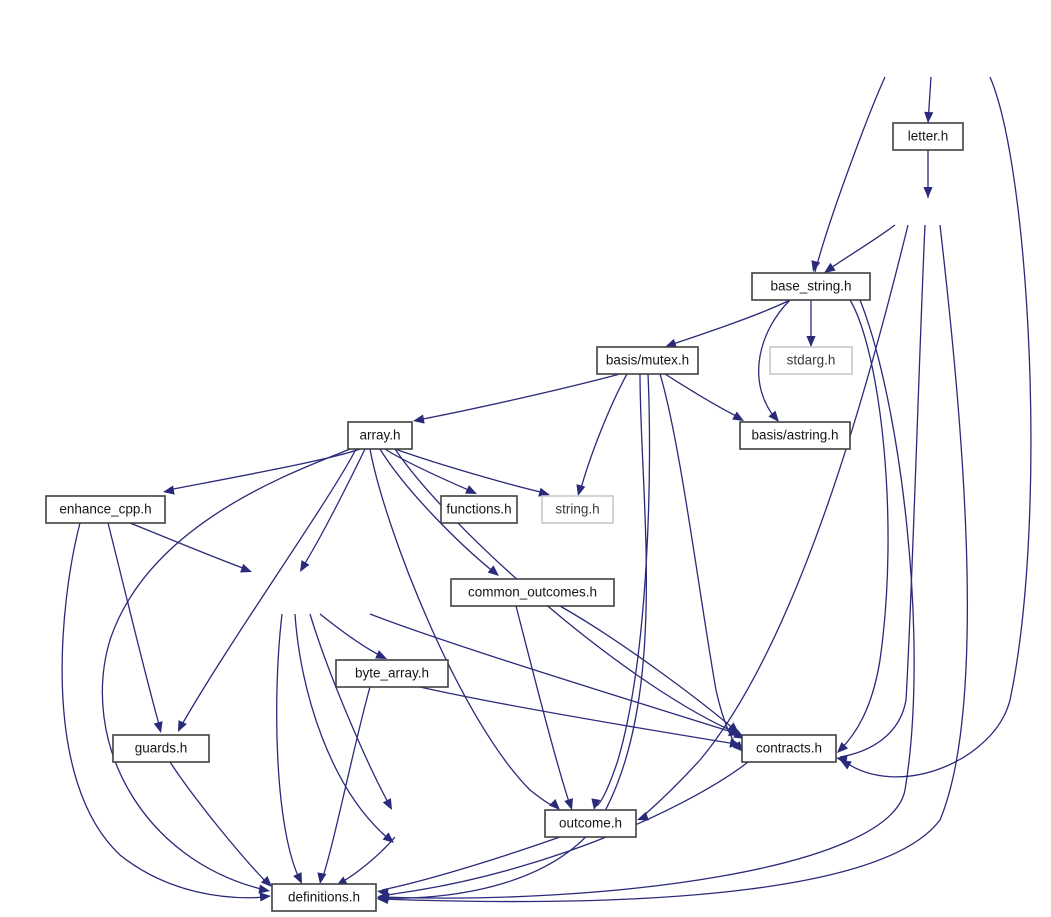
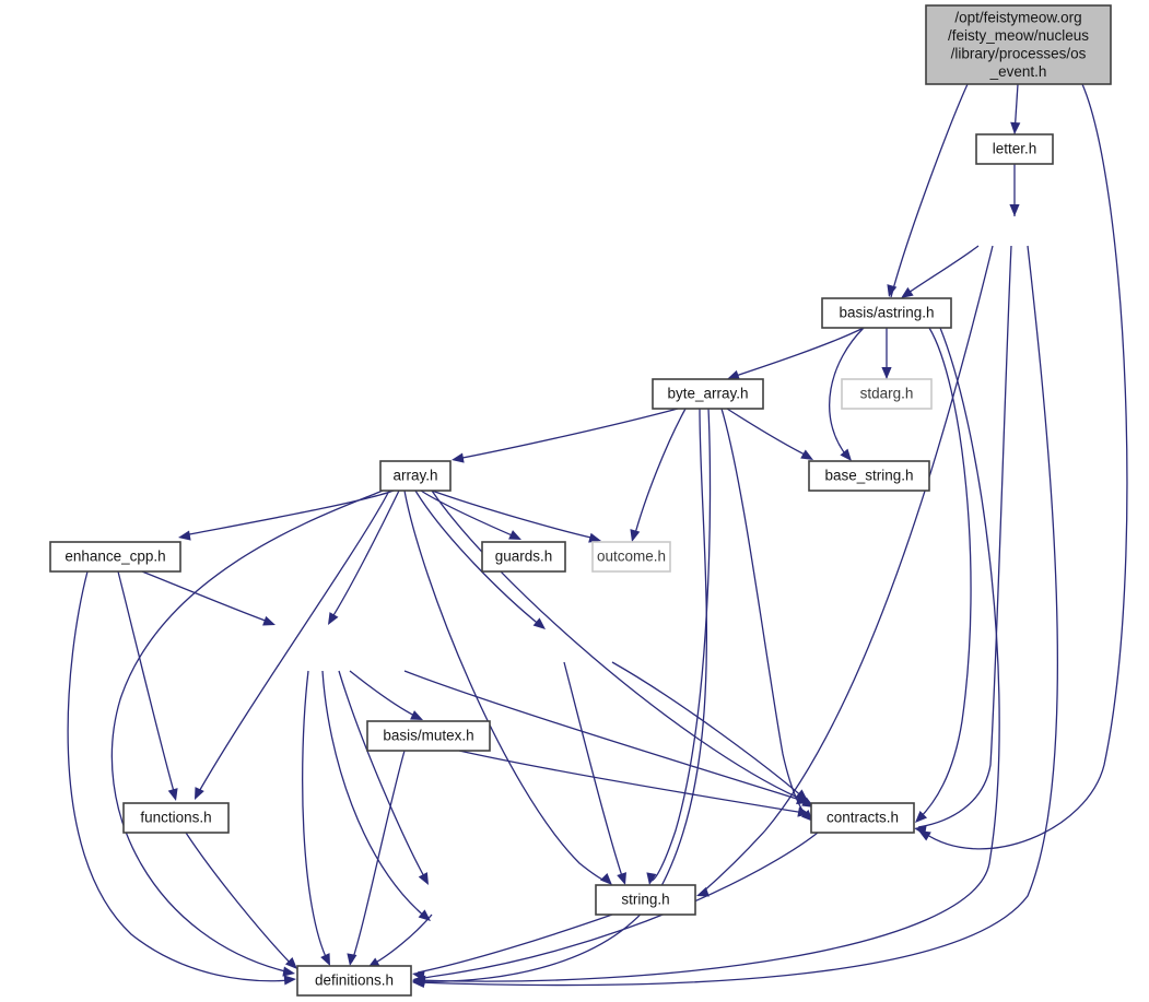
+ /opt/feistymeow.org /feisty_meow/nucleus /library/processes/os _event.h
  letter.h
- base_string.h
+ basis/astring.h
  stdarg.h
- basis/mutex.h
+ byte_array.h
- basis/astring.h
+ base_string.h
  array.h
  enhance_cpp.h
- functions.h
+ guards.h
- string.h
+ outcome.h
- common_outcomes.h
- byte_array.h
+ basis/mutex.h
  contracts.h
- guards.h
+ functions.h
- outcome.h
+ string.h
  definitions.h
